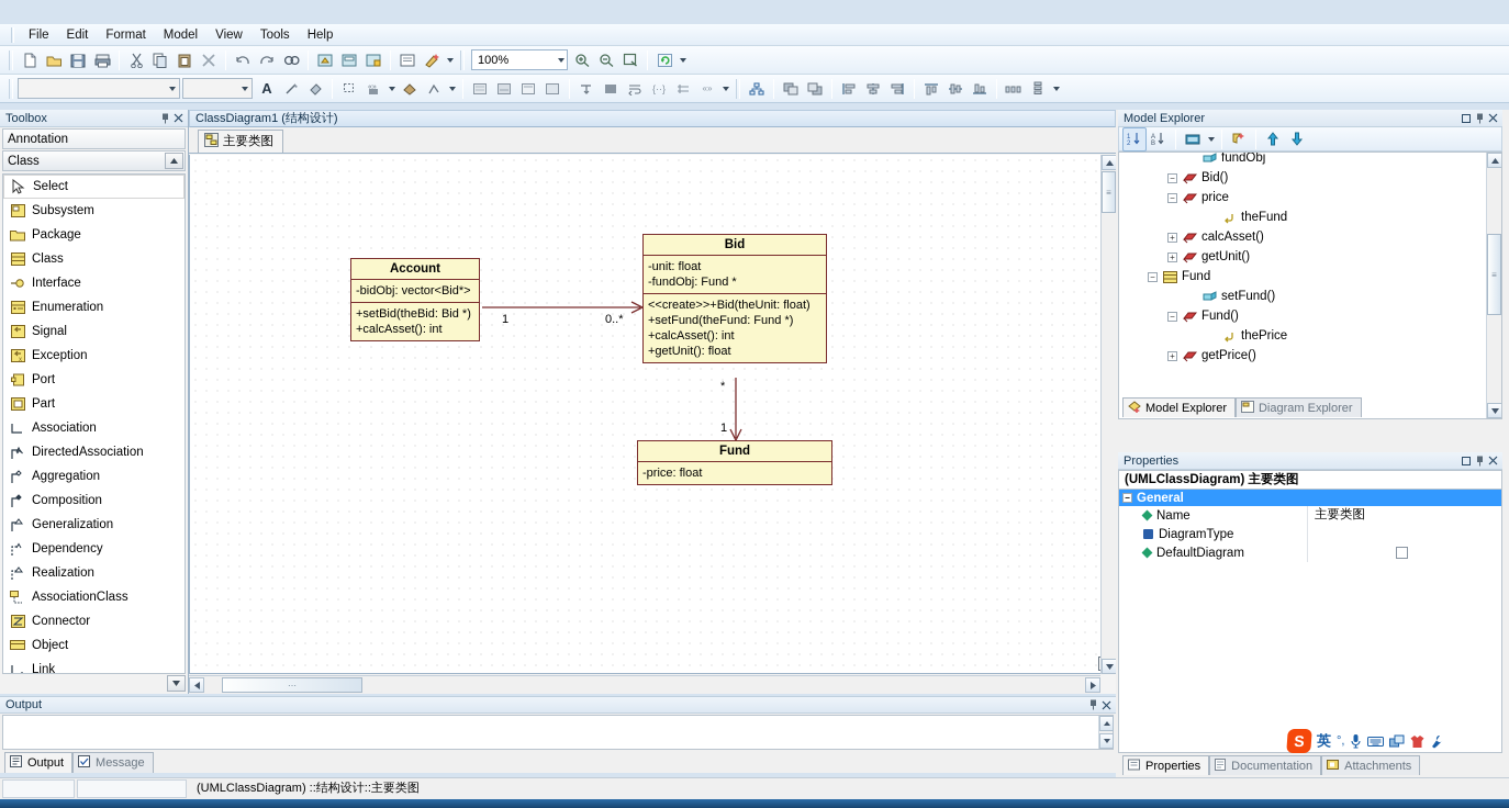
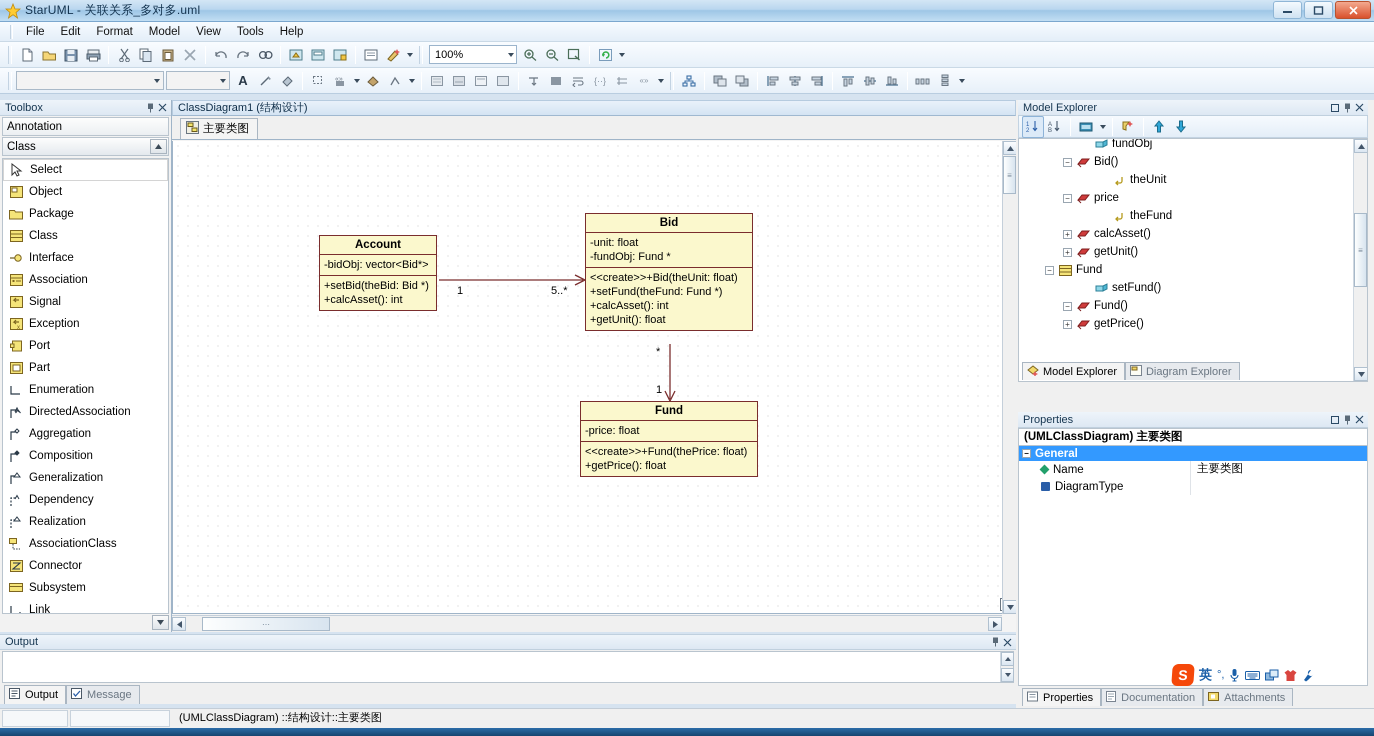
+ StarUML - 关联关系_多对多.uml
  File
  Edit
  Format
  Model
  View
  Tools
  Help
  100%
  A
  {··}
  «»
  Toolbox
  Annotation
  Class
  Select
- Subsystem
+ Object
  Package
  Class
  Interface
- Enumeration
+ Association
  Signal
  Exception
  Port
  Part
- Association
+ Enumeration
  DirectedAssociation
  Aggregation
  Composition
  Generalization
  Dependency
  Realization
  AssociationClass
  Connector
- Object
+ Subsystem
  Link
  ClassDiagram1 (结构设计)
  主要类图
  1
- 0..*
+ 5..*
  *
  1
  Account
  -bidObj: vector<Bid*>
  +setBid(theBid: Bid *)
  +calcAsset(): int
  Bid
  -unit: float
  -fundObj: Fund *
  <<create>>+Bid(theUnit: float)
  +setFund(theFund: Fund *)
  +calcAsset(): int
  +getUnit(): float
  Fund
  -price: float
+ <<create>>+Fund(thePrice: float)
+ +getPrice(): float
  ≡
  ⋯
  Model Explorer
  fundObj
  −
  Bid()
+ theUnit
  −
  price
  theFund
  +
  calcAsset()
  +
  getUnit()
  −
  Fund
  setFund()
  −
  Fund()
- thePrice
  +
  getPrice()
  ≡
  Model Explorer
  Diagram Explorer
  Properties
  (UMLClassDiagram) 主要类图
  −
  General
  Name
  主要类图
  DiagramType
- DefaultDiagram
  Properties
  Documentation
  Attachments
  Output
  Output
  Message
  (UMLClassDiagram) ::结构设计::主要类图
  英
  °,
